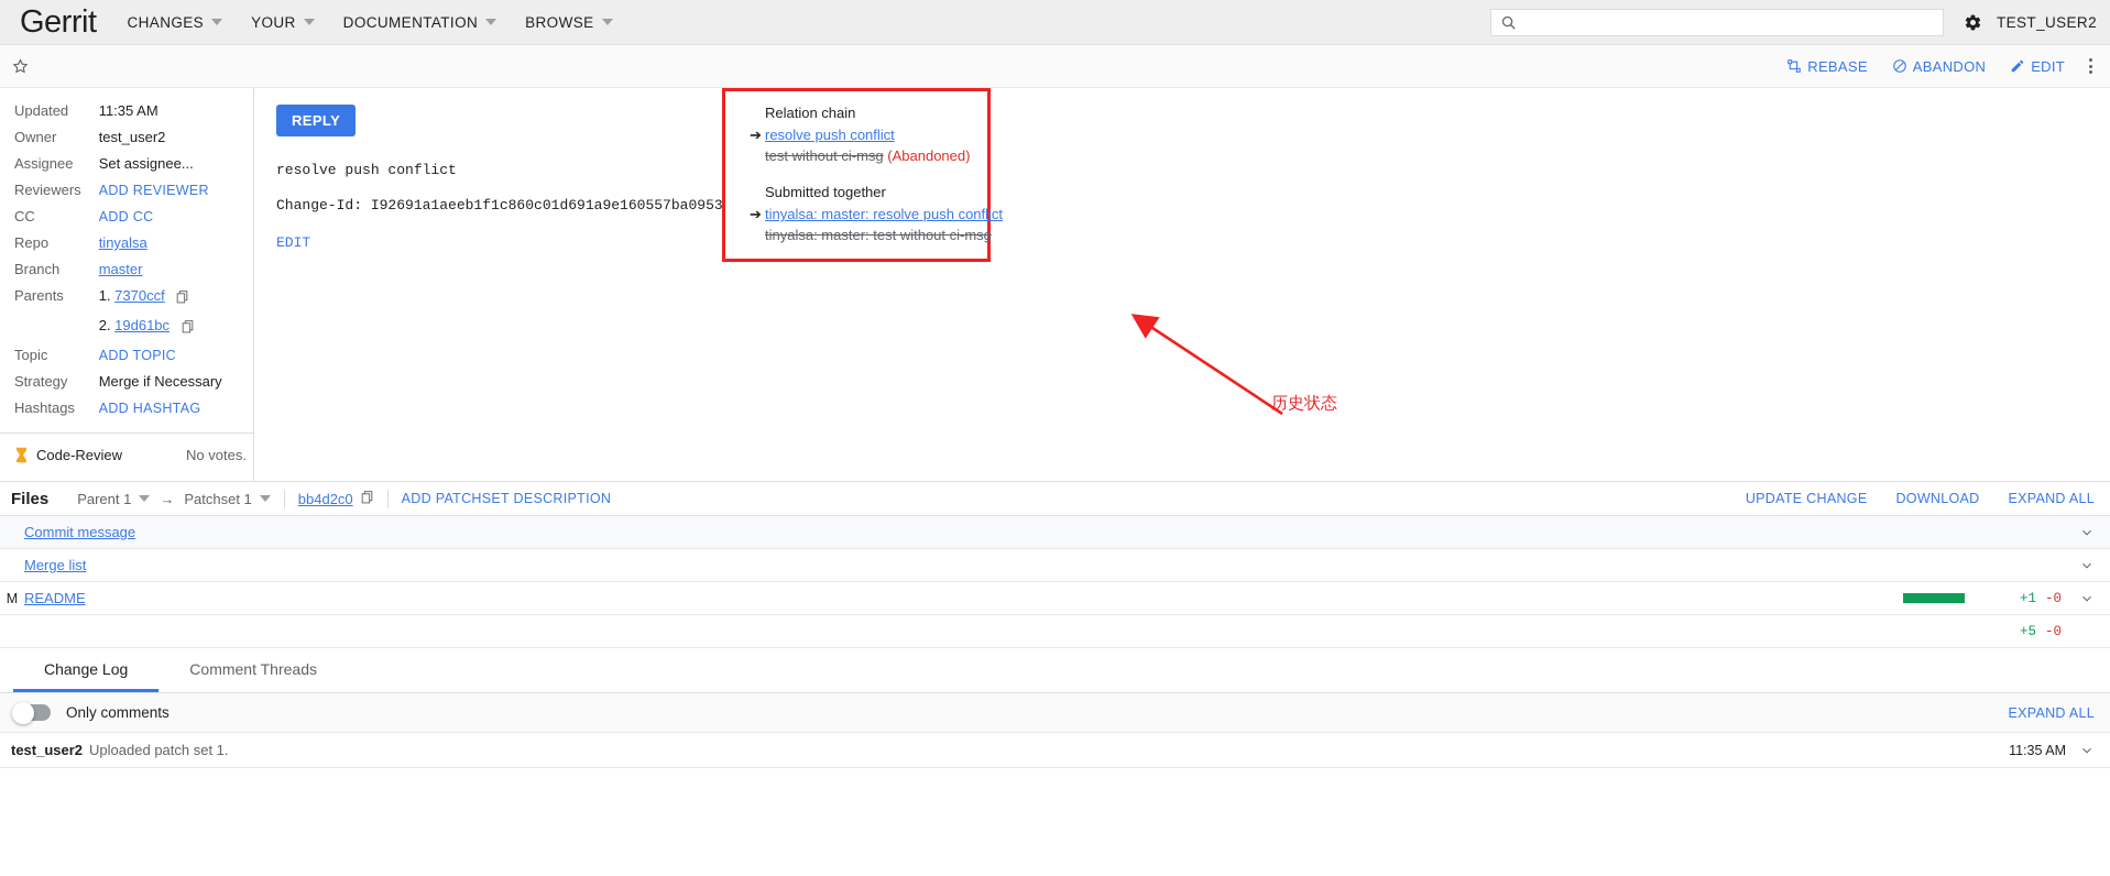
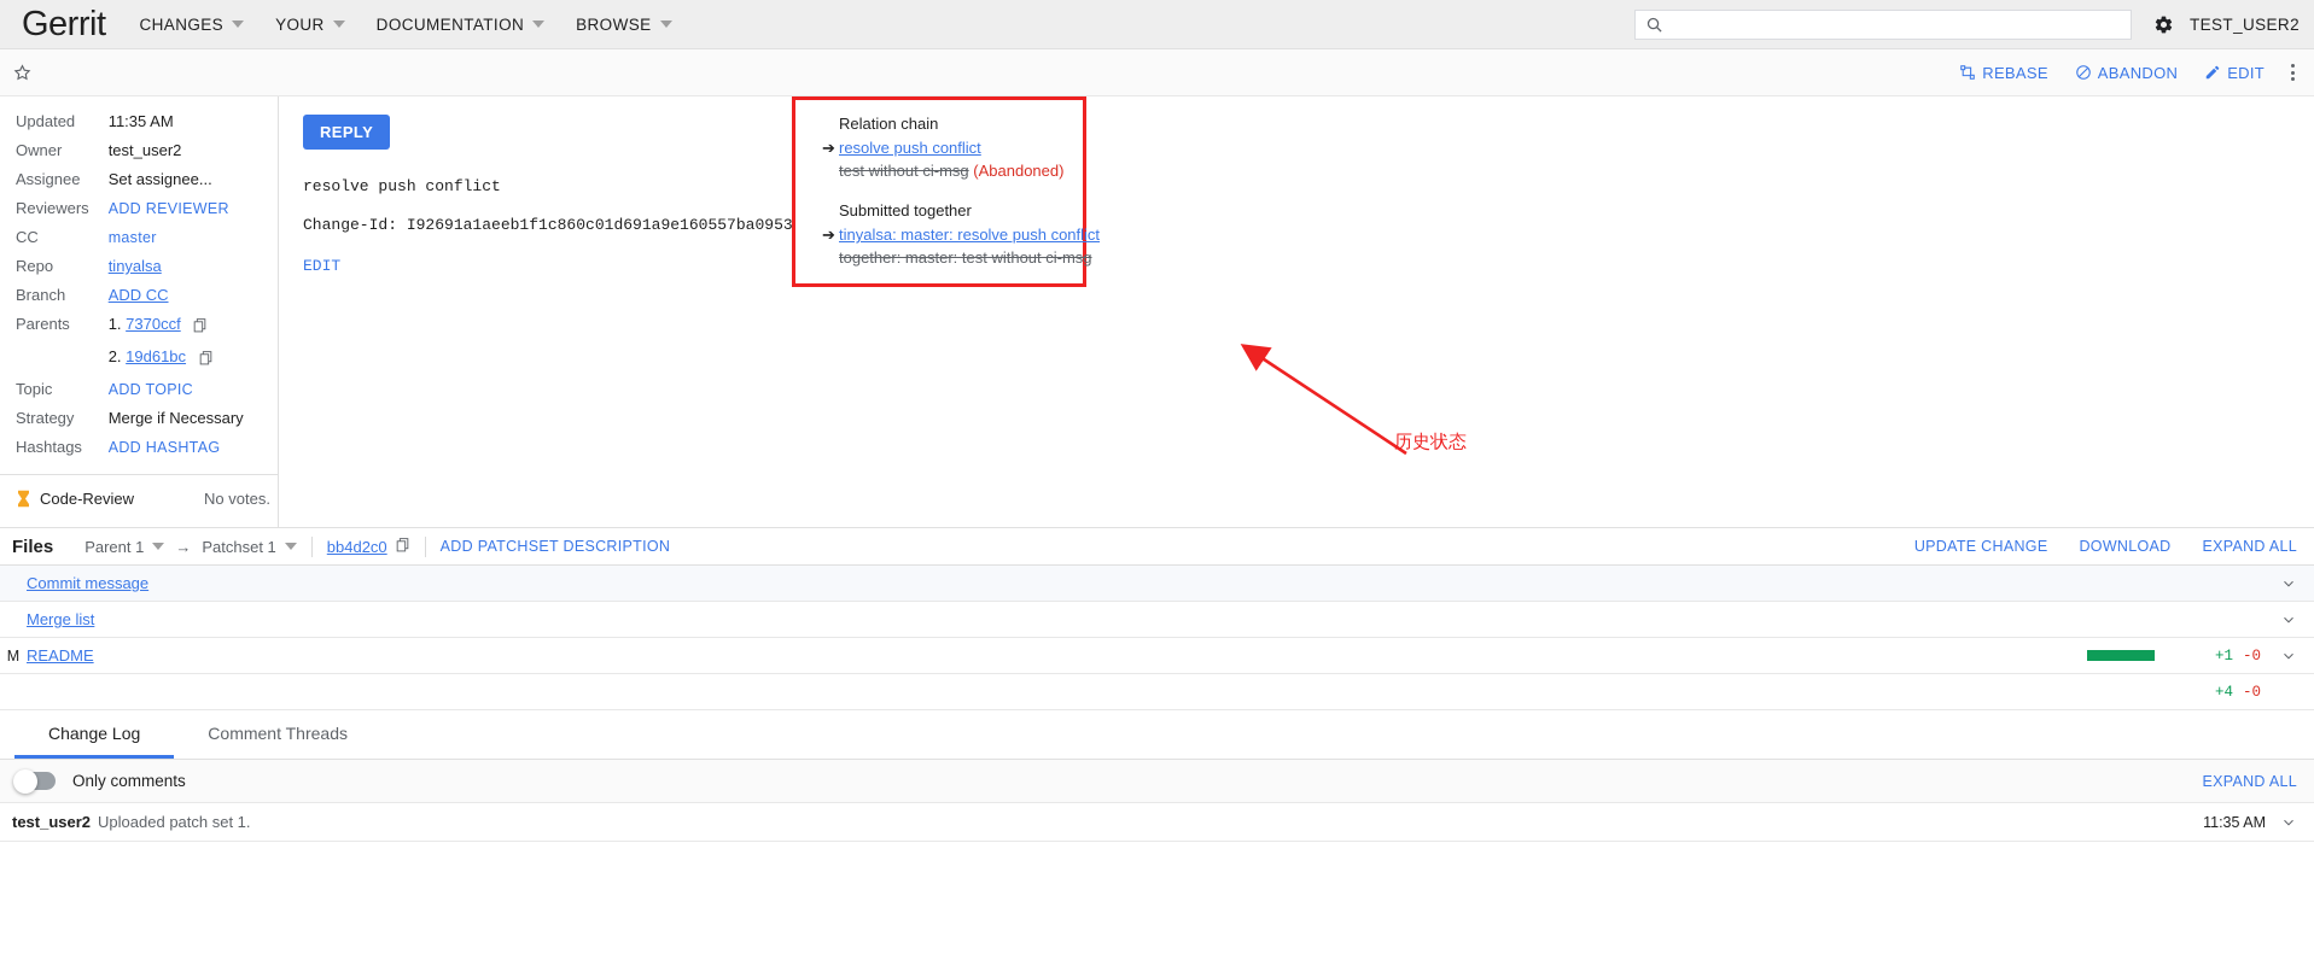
  Gerrit
  CHANGES
  YOUR
  DOCUMENTATION
  BROWSE
  TEST_USER2
  REBASE
  ABANDON
  EDIT
  Updated	11:35 AM
  Owner	test_user2
  Assignee	Set assignee...
  Reviewers	ADD REVIEWER
- CC	ADD CC
+ CC	master
  Repo	tinyalsa
- Branch	master
+ Branch	ADD CC
  Parents	1. 7370ccf
  	2. 19d61bc
  Topic	ADD TOPIC
  Strategy	Merge if Necessary
  Hashtags	ADD HASHTAG
  Code-Review
  No votes.
  REPLY
  resolve push conflict
  Change-Id: I92691a1aeeb1f1c860c01d691a9e160557ba0953
  EDIT
  Relation chain
  ➔
  resolve push conflict
  test without ci-msg (Abandoned)
  Submitted together
  ➔
  tinyalsa: master: resolve push conflict
- tinyalsa: master: test without ci-msg
+ together: master: test without ci-msg
  历史状态
  Files
  Parent 1
  →
  Patchset 1
  bb4d2c0
  ADD PATCHSET DESCRIPTION
  UPDATE CHANGE
  DOWNLOAD
  EXPAND ALL
  Commit message
  Merge list
  M
  README
  +1 -0
- +5 -0
+ +4 -0
  Change Log
  Comment Threads
  Only comments
  EXPAND ALL
  test_user2
  Uploaded patch set 1.
  11:35 AM
